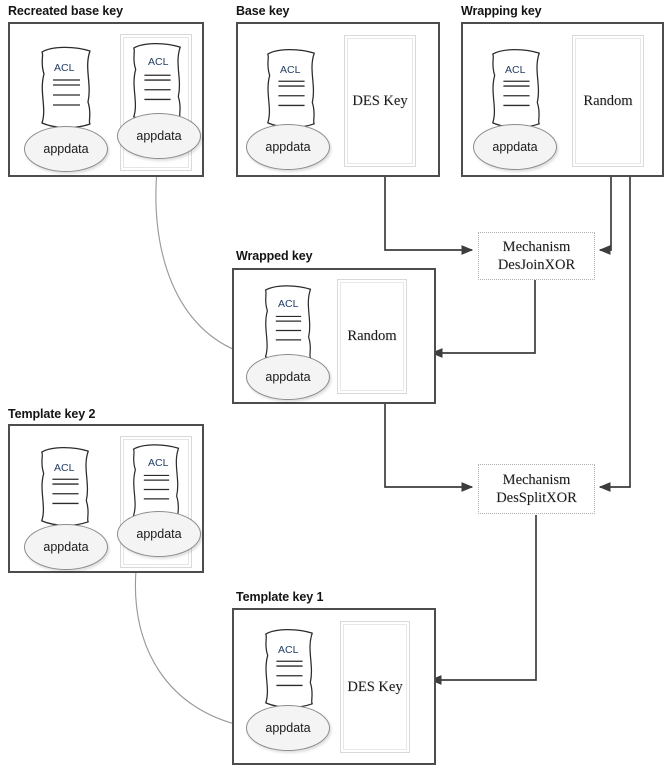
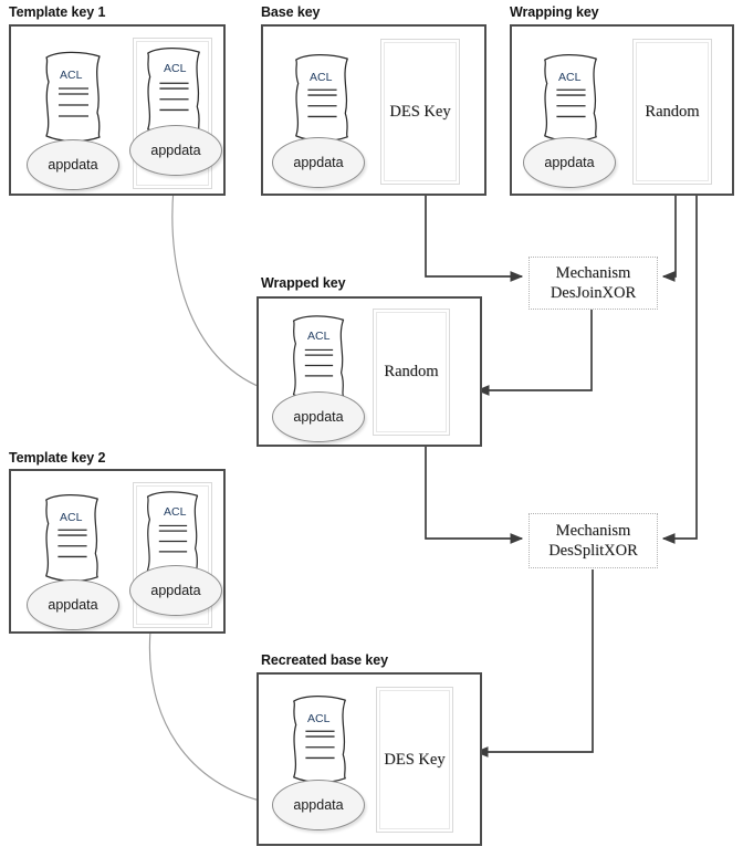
- Recreated base key
+ Template key 1
  ACL
  appdata
  ACL
  appdata
  Base key
  ACL
  appdata
  DES Key
  Wrapping key
  ACL
  appdata
  Random
  Mechanism
  DesJoinXOR
  Wrapped key
  ACL
  appdata
  Random
  Mechanism
  DesSplitXOR
  Template key 2
  ACL
  appdata
  ACL
  appdata
- Template key 1
+ Recreated base key
  ACL
  appdata
  DES Key
